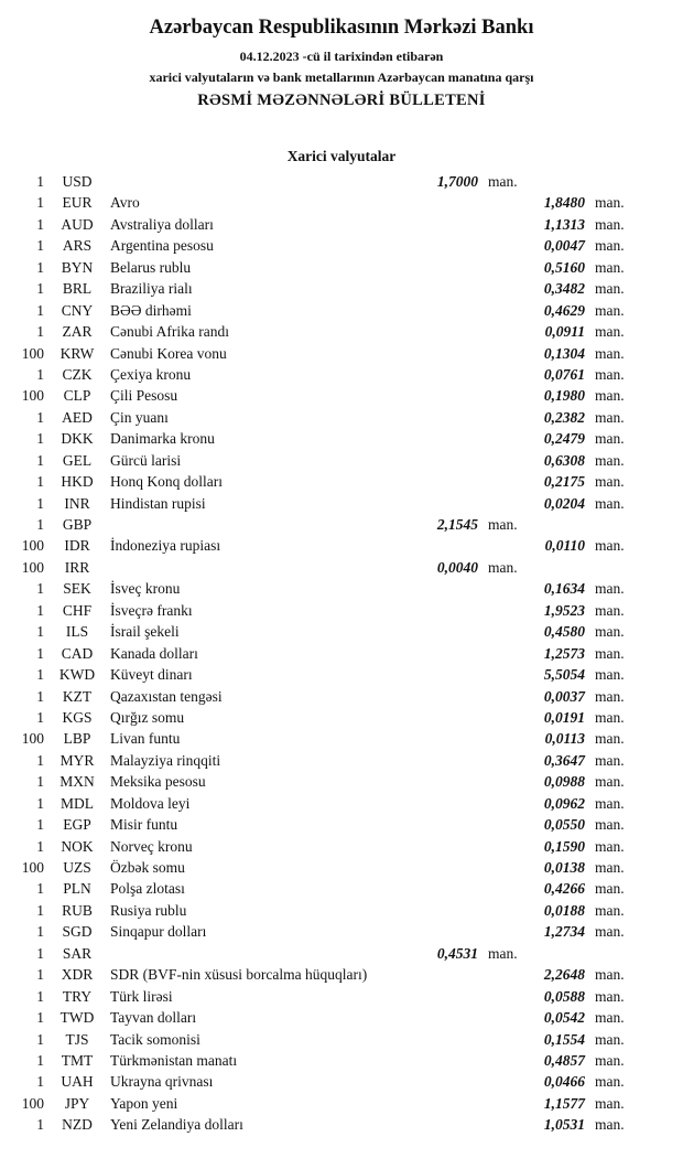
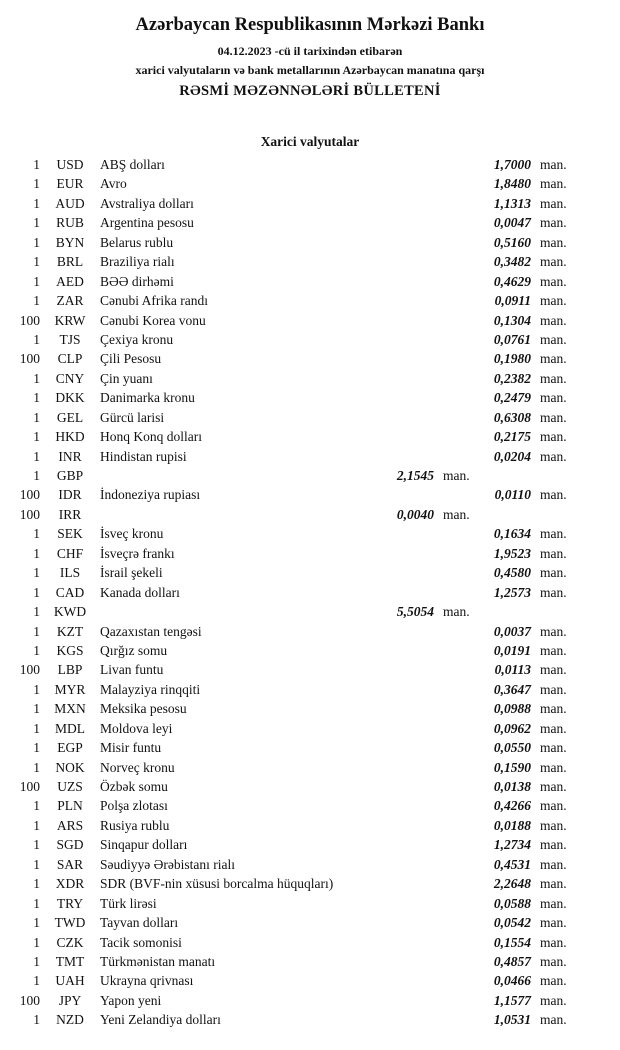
  Azərbaycan Respublikasının Mərkəzi Bankı
  04.12.2023 -cü il tarixindən etibarən
  xarici valyutaların və bank metallarının Azərbaycan manatına qarşı
  RƏSMİ MƏZƏNNƏLƏRİ BÜLLETENİ
  Xarici valyutalar
  1
  USD
+ ABŞ dolları
  1,7000
  man.
  1
  EUR
  Avro
  1,8480
  man.
  1
  AUD
  Avstraliya dolları
  1,1313
  man.
  1
- ARS
+ RUB
  Argentina pesosu
  0,0047
  man.
  1
  BYN
  Belarus rublu
  0,5160
  man.
  1
  BRL
  Braziliya rialı
  0,3482
  man.
  1
- CNY
+ AED
  BƏƏ dirhəmi
  0,4629
  man.
  1
  ZAR
  Cənubi Afrika randı
  0,0911
  man.
  100
  KRW
  Cənubi Korea vonu
  0,1304
  man.
  1
- CZK
+ TJS
  Çexiya kronu
  0,0761
  man.
  100
  CLP
  Çili Pesosu
  0,1980
  man.
  1
- AED
+ CNY
  Çin yuanı
  0,2382
  man.
  1
  DKK
  Danimarka kronu
  0,2479
  man.
  1
  GEL
  Gürcü larisi
  0,6308
  man.
  1
  HKD
  Honq Konq dolları
  0,2175
  man.
  1
  INR
  Hindistan rupisi
  0,0204
  man.
  1
  GBP
  2,1545
  man.
  100
  IDR
  İndoneziya rupiası
  0,0110
  man.
  100
  IRR
  0,0040
  man.
  1
  SEK
  İsveç kronu
  0,1634
  man.
  1
  CHF
  İsveçrə frankı
  1,9523
  man.
  1
  ILS
  İsrail şekeli
  0,4580
  man.
  1
  CAD
  Kanada dolları
  1,2573
  man.
  1
  KWD
- Küveyt dinarı
  5,5054
  man.
  1
  KZT
  Qazaxıstan tengəsi
  0,0037
  man.
  1
  KGS
  Qırğız somu
  0,0191
  man.
  100
  LBP
  Livan funtu
  0,0113
  man.
  1
  MYR
  Malayziya rinqqiti
  0,3647
  man.
  1
  MXN
  Meksika pesosu
  0,0988
  man.
  1
  MDL
  Moldova leyi
  0,0962
  man.
  1
  EGP
  Misir funtu
  0,0550
  man.
  1
  NOK
  Norveç kronu
  0,1590
  man.
  100
  UZS
  Özbək somu
  0,0138
  man.
  1
  PLN
  Polşa zlotası
  0,4266
  man.
  1
- RUB
+ ARS
  Rusiya rublu
  0,0188
  man.
  1
  SGD
  Sinqapur dolları
  1,2734
  man.
  1
  SAR
+ Səudiyyə Ərəbistanı rialı
  0,4531
  man.
  1
  XDR
  SDR (BVF-nin xüsusi borcalma hüquqları)
  2,2648
  man.
  1
  TRY
  Türk lirəsi
  0,0588
  man.
  1
  TWD
  Tayvan dolları
  0,0542
  man.
  1
- TJS
+ CZK
  Tacik somonisi
  0,1554
  man.
  1
  TMT
  Türkmənistan manatı
  0,4857
  man.
  1
  UAH
  Ukrayna qrivnası
  0,0466
  man.
  100
  JPY
  Yapon yeni
  1,1577
  man.
  1
  NZD
  Yeni Zelandiya dolları
  1,0531
  man.
